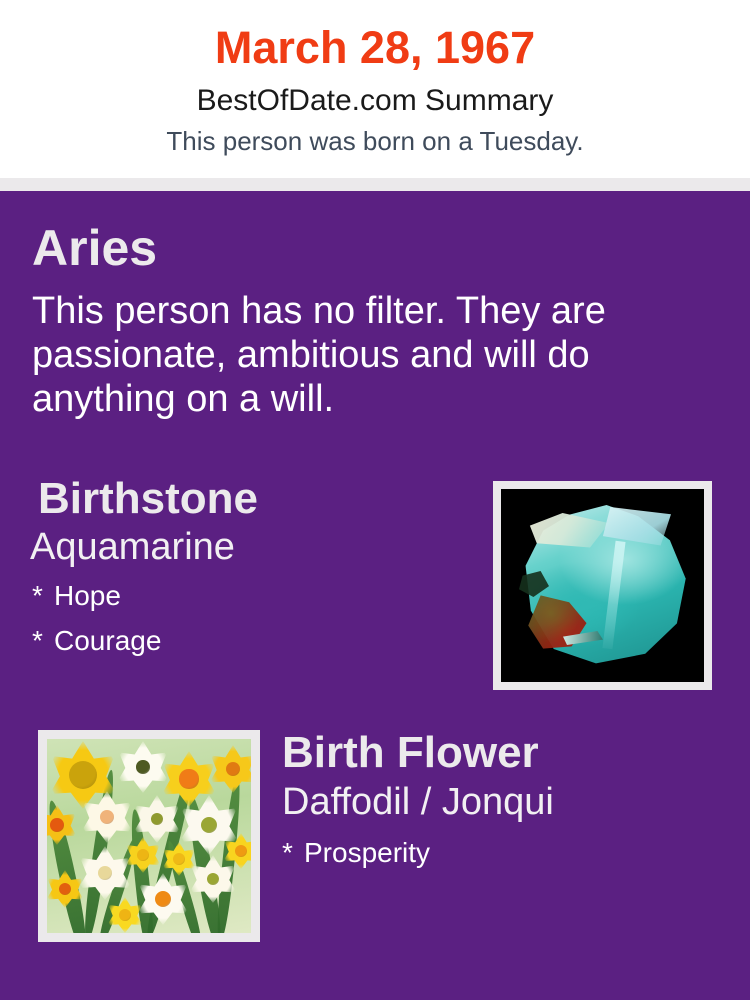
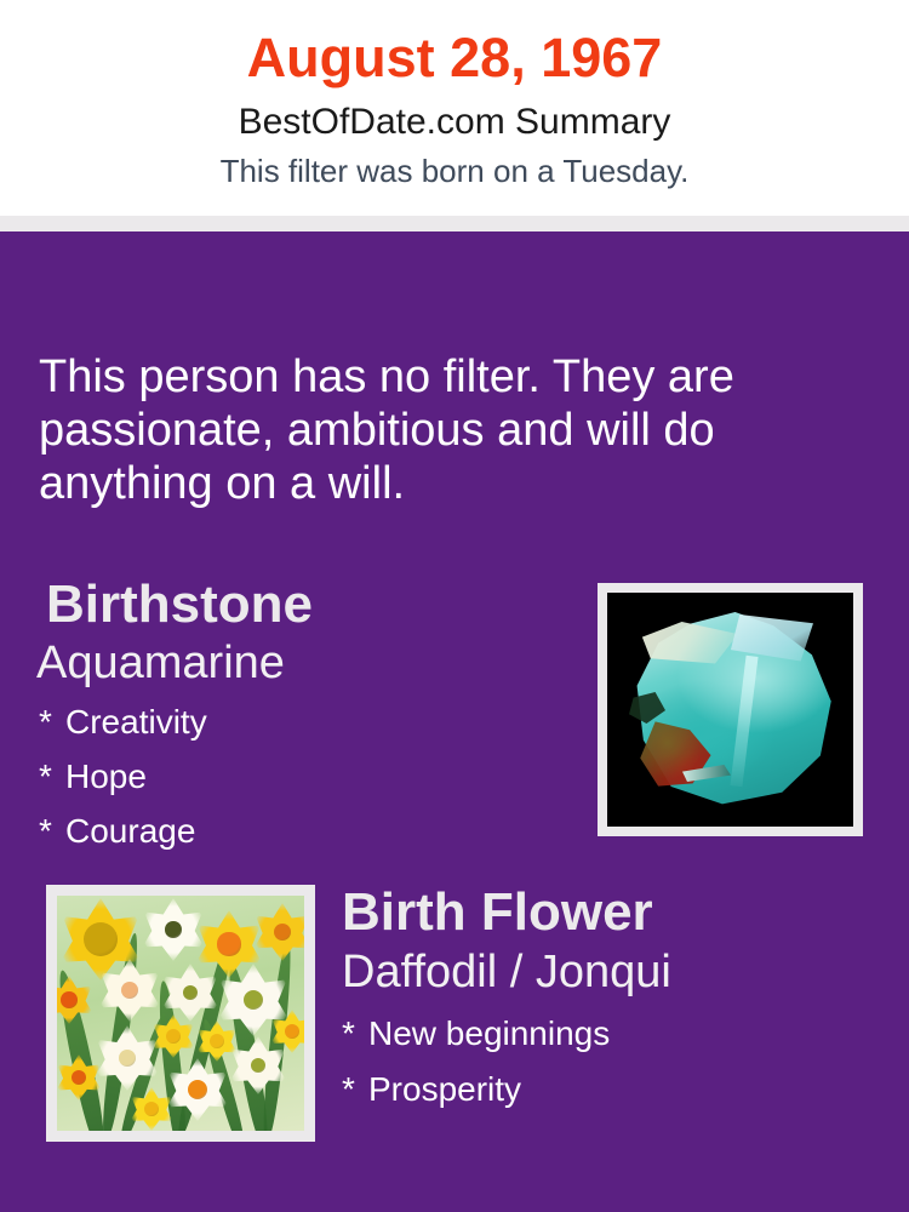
- March 28, 1967
+ August 28, 1967
  BestOfDate.com Summary
- This person was born on a Tuesday.
+ This filter was born on a Tuesday.
- Aries
  This person has no filter. They are passionate, ambitious and will do anything on a will.
  Birthstone
  Aquamarine
+ * Creativity
  * Hope
  * Courage
  Birth Flower
  Daffodil / Jonqui
+ * New beginnings
  * Prosperity
